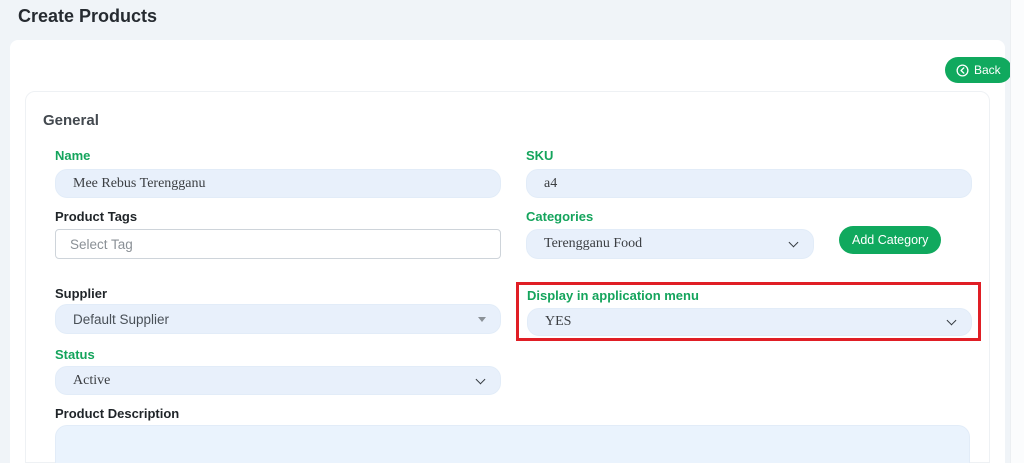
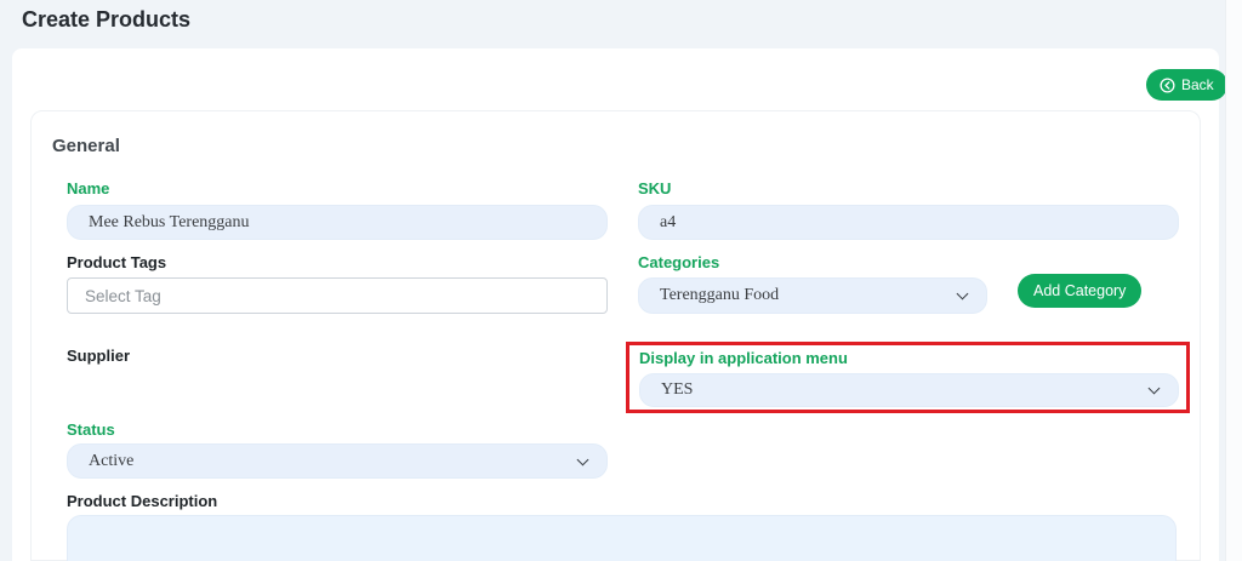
  Create Products
  Back
  General
  Name
  Mee Rebus Terengganu
  SKU
  a4
  Product Tags
  Select Tag
  Categories
  Terengganu Food
  Add Category
  Supplier
- Default Supplier
  Display in application menu
  YES
  Status
  Active
  Product Description
